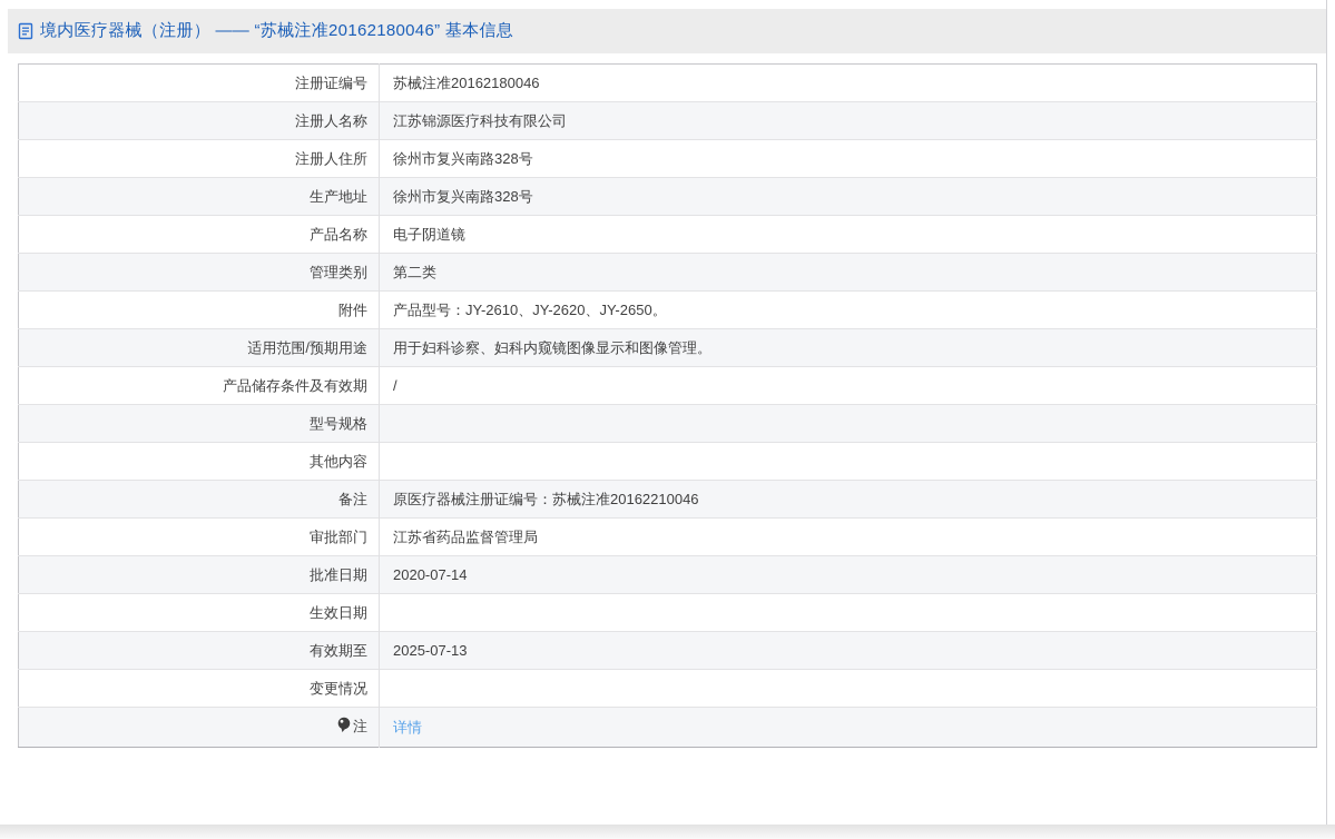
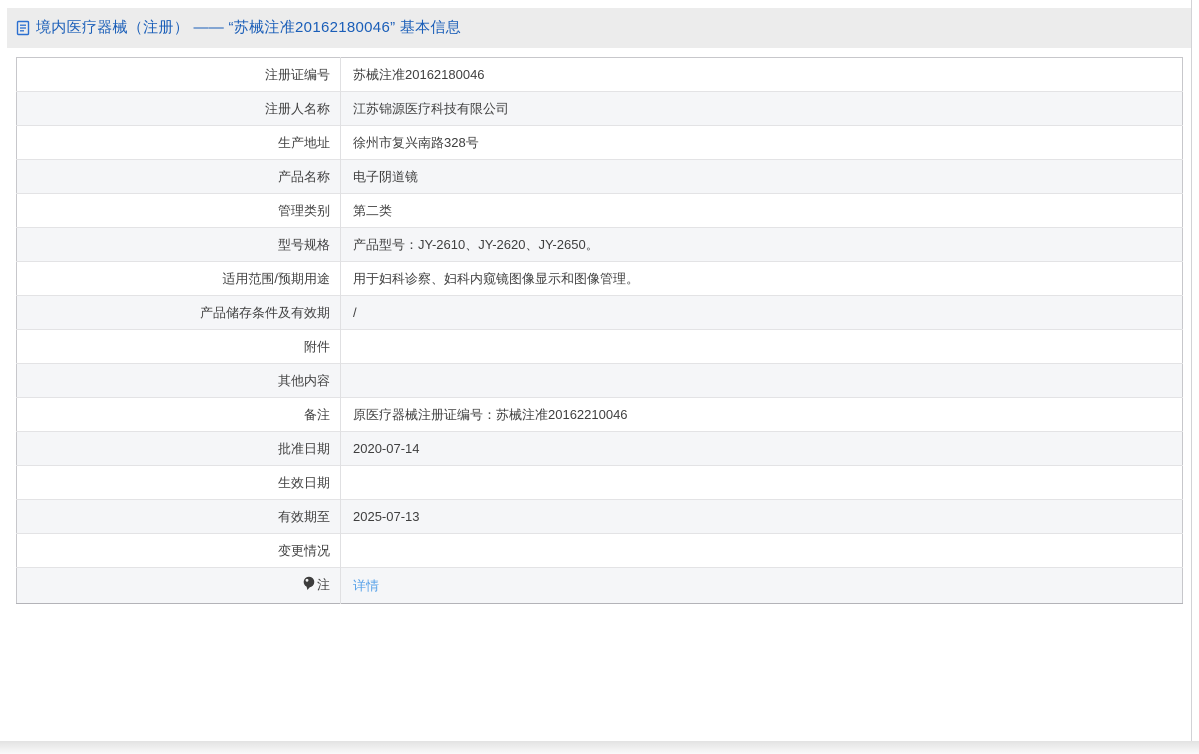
  境内医疗器械（注册） —— “苏械注准20162180046” 基本信息
  注册证编号	苏械注准20162180046
  注册人名称	江苏锦源医疗科技有限公司
- 注册人住所	徐州市复兴南路328号
  生产地址	徐州市复兴南路328号
  产品名称	电子阴道镜
  管理类别	第二类
- 附件	产品型号：JY-2610、JY-2620、JY-2650。
+ 型号规格	产品型号：JY-2610、JY-2620、JY-2650。
  适用范围/预期用途	用于妇科诊察、妇科内窥镜图像显示和图像管理。
  产品储存条件及有效期	/
- 型号规格
+ 附件
  其他内容
  备注	原医疗器械注册证编号：苏械注准20162210046
- 审批部门	江苏省药品监督管理局
  批准日期	2020-07-14
  生效日期
  有效期至	2025-07-13
  变更情况
  注	详情
